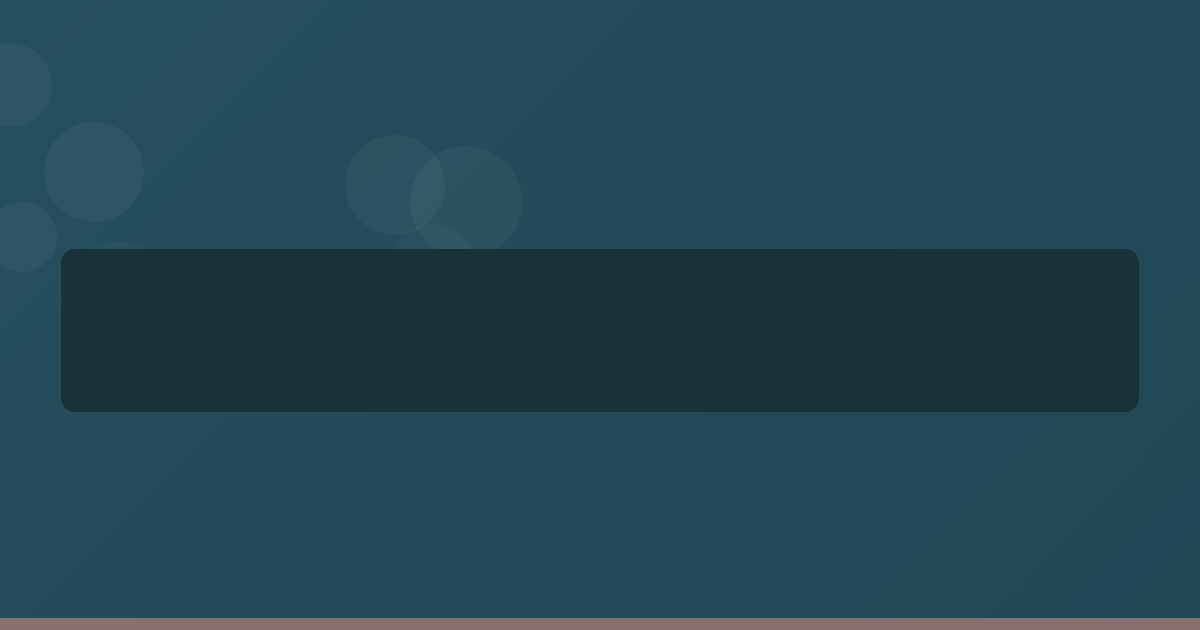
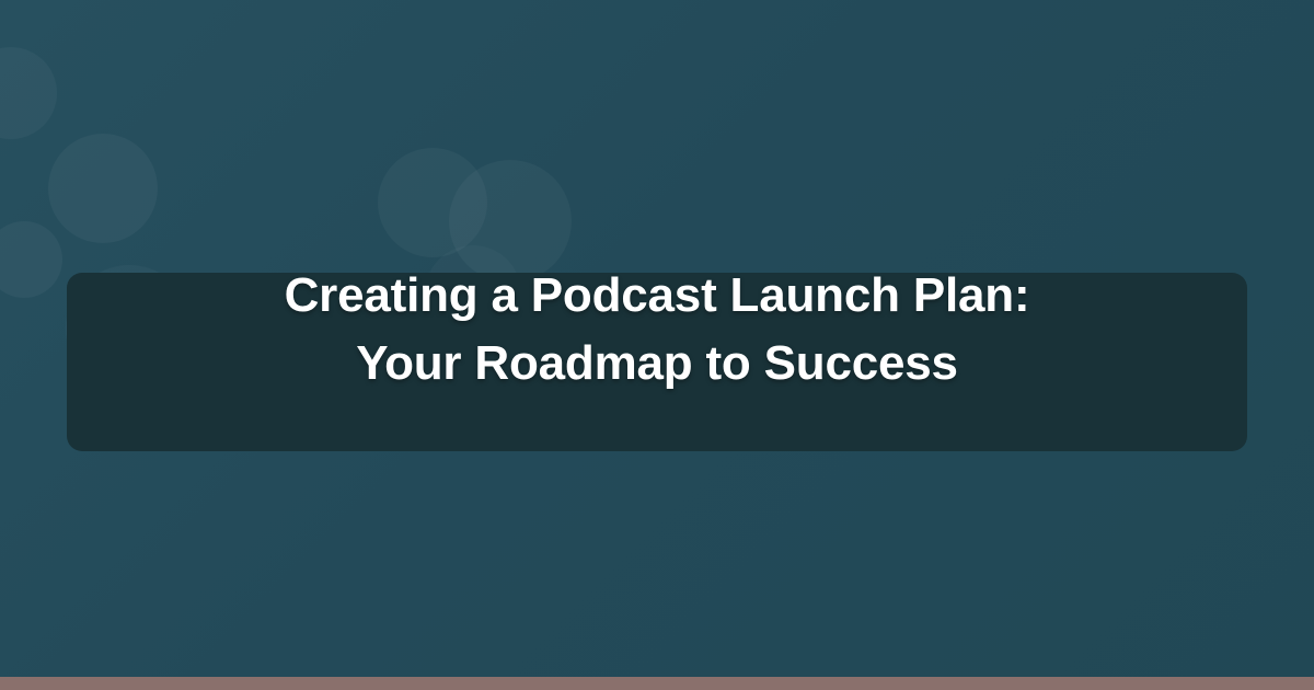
+ Creating a Podcast Launch Plan:
+ Your Roadmap to Success
